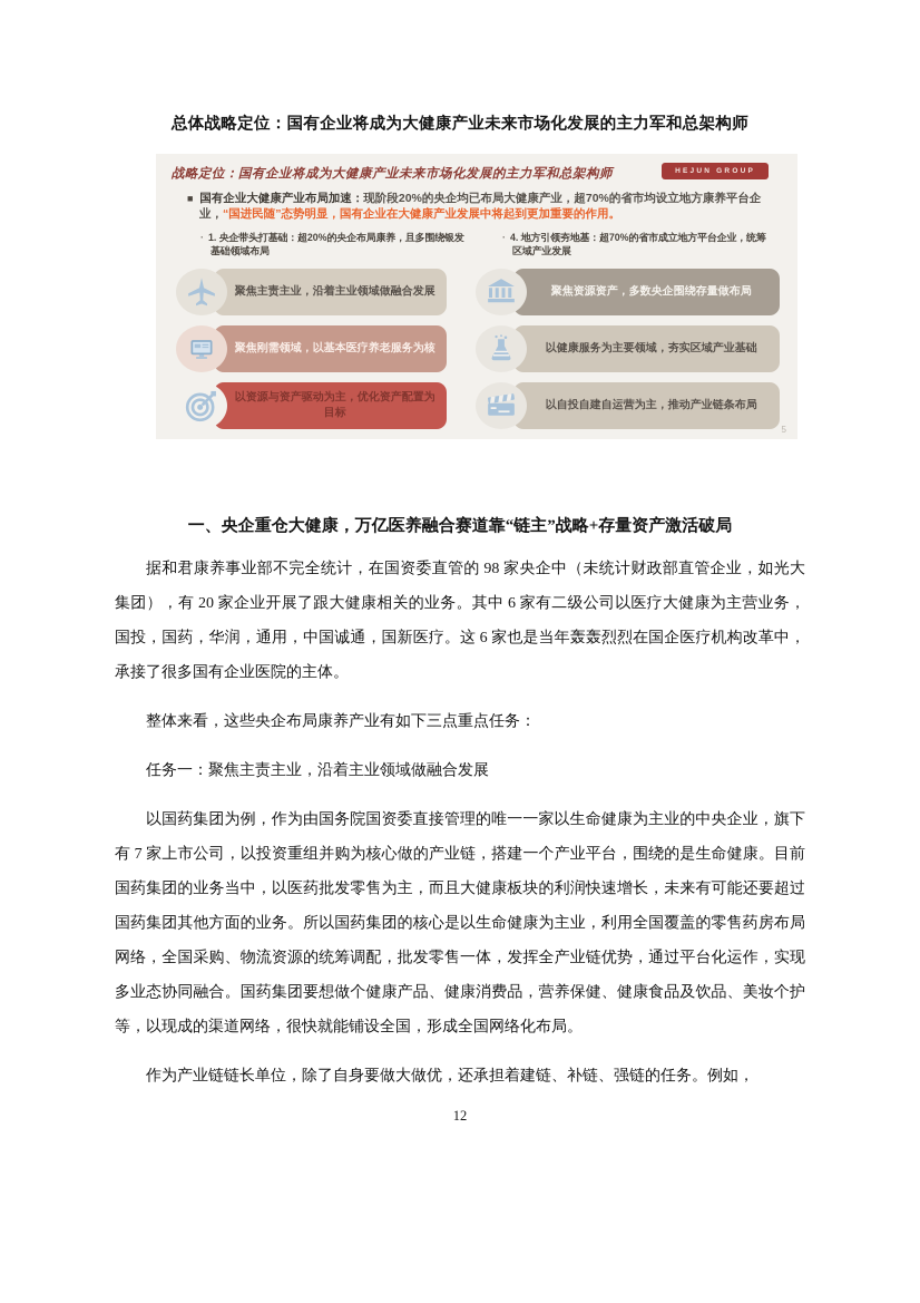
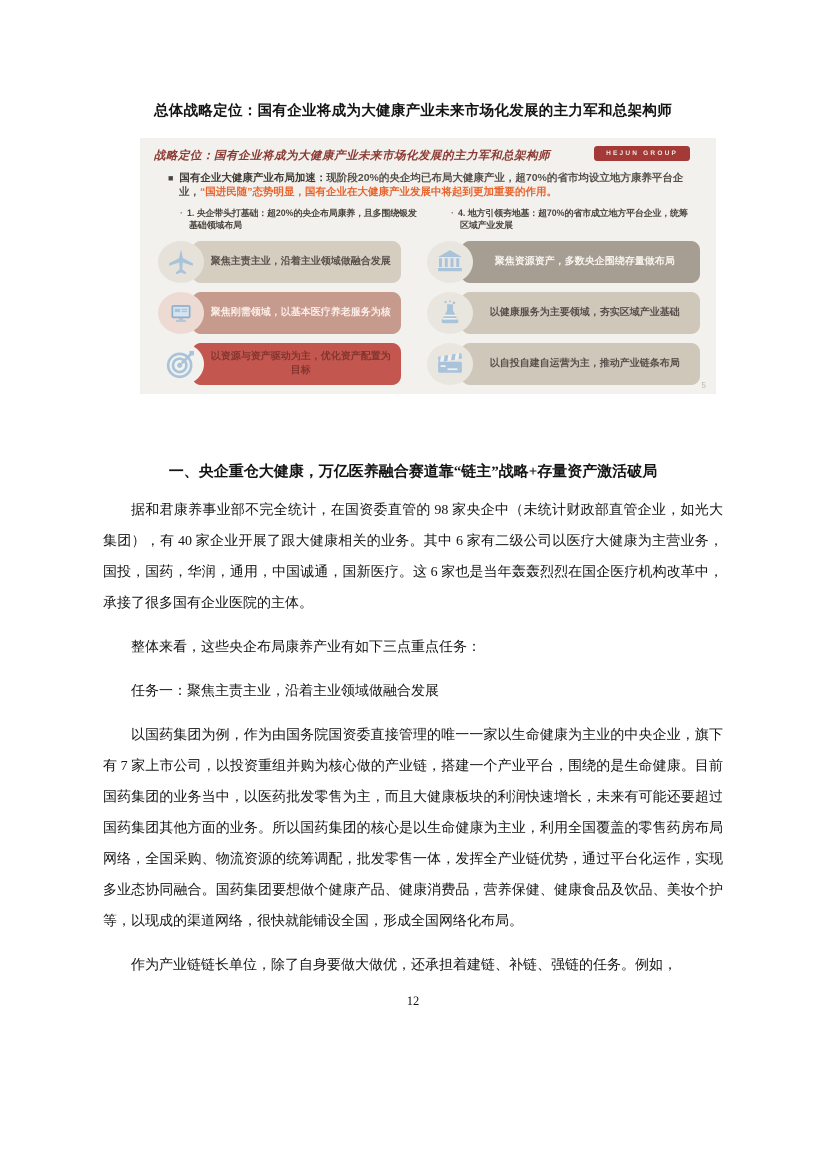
  总体战略定位：国有企业将成为大健康产业未来市场化发展的主力军和总架构师
  战略定位：国有企业将成为大健康产业未来市场化发展的主力军和总架构师
  ■ 国有企业大健康产业布局加速：现阶段20%的央企均已布局大健康产业，超70%的省市均设立地方康养平台企业，“国进民随”态势明显，国有企业在大健康产业发展中将起到更加重要的作用。
  · 1. 央企带头打基础：超20%的央企布局康养，且多围绕银发基础领域布局
  · 4. 地方引领夯地基：超70%的省市成立地方平台企业，统筹区域产业发展
  聚焦主责主业，沿着主业领域做融合发展
  聚焦资源资产，多数央企围绕存量做布局
  聚焦刚需领域，以基本医疗养老服务为核
  以健康服务为主要领域，夯实区域产业基础
  以资源与资产驱动为主，优化资产配置为目标
  以自投自建自运营为主，推动产业链条布局
  5
  一、央企重仓大健康，万亿医养融合赛道靠“链主”战略+存量资产激活破局
- 据和君康养事业部不完全统计，在国资委直管的 98 家央企中（未统计财政部直管企业，如光大集团），有 20 家企业开展了跟大健康相关的业务。其中 6 家有二级公司以医疗大健康为主营业务，国投，国药，华润，通用，中国诚通，国新医疗。这 6 家也是当年轰轰烈烈在国企医疗机构改革中，承接了很多国有企业医院的主体。
+ 据和君康养事业部不完全统计，在国资委直管的 98 家央企中（未统计财政部直管企业，如光大集团），有 40 家企业开展了跟大健康相关的业务。其中 6 家有二级公司以医疗大健康为主营业务，国投，国药，华润，通用，中国诚通，国新医疗。这 6 家也是当年轰轰烈烈在国企医疗机构改革中，承接了很多国有企业医院的主体。
  整体来看，这些央企布局康养产业有如下三点重点任务：
  任务一：聚焦主责主业，沿着主业领域做融合发展
  以国药集团为例，作为由国务院国资委直接管理的唯一一家以生命健康为主业的中央企业，旗下有 7 家上市公司，以投资重组并购为核心做的产业链，搭建一个产业平台，围绕的是生命健康。目前国药集团的业务当中，以医药批发零售为主，而且大健康板块的利润快速增长，未来有可能还要超过国药集团其他方面的业务。所以国药集团的核心是以生命健康为主业，利用全国覆盖的零售药房布局网络，全国采购、物流资源的统筹调配，批发零售一体，发挥全产业链优势，通过平台化运作，实现多业态协同融合。国药集团要想做个健康产品、健康消费品，营养保健、健康食品及饮品、美妆个护等，以现成的渠道网络，很快就能铺设全国，形成全国网络化布局。
  作为产业链链长单位，除了自身要做大做优，还承担着建链、补链、强链的任务。例如，
  12
